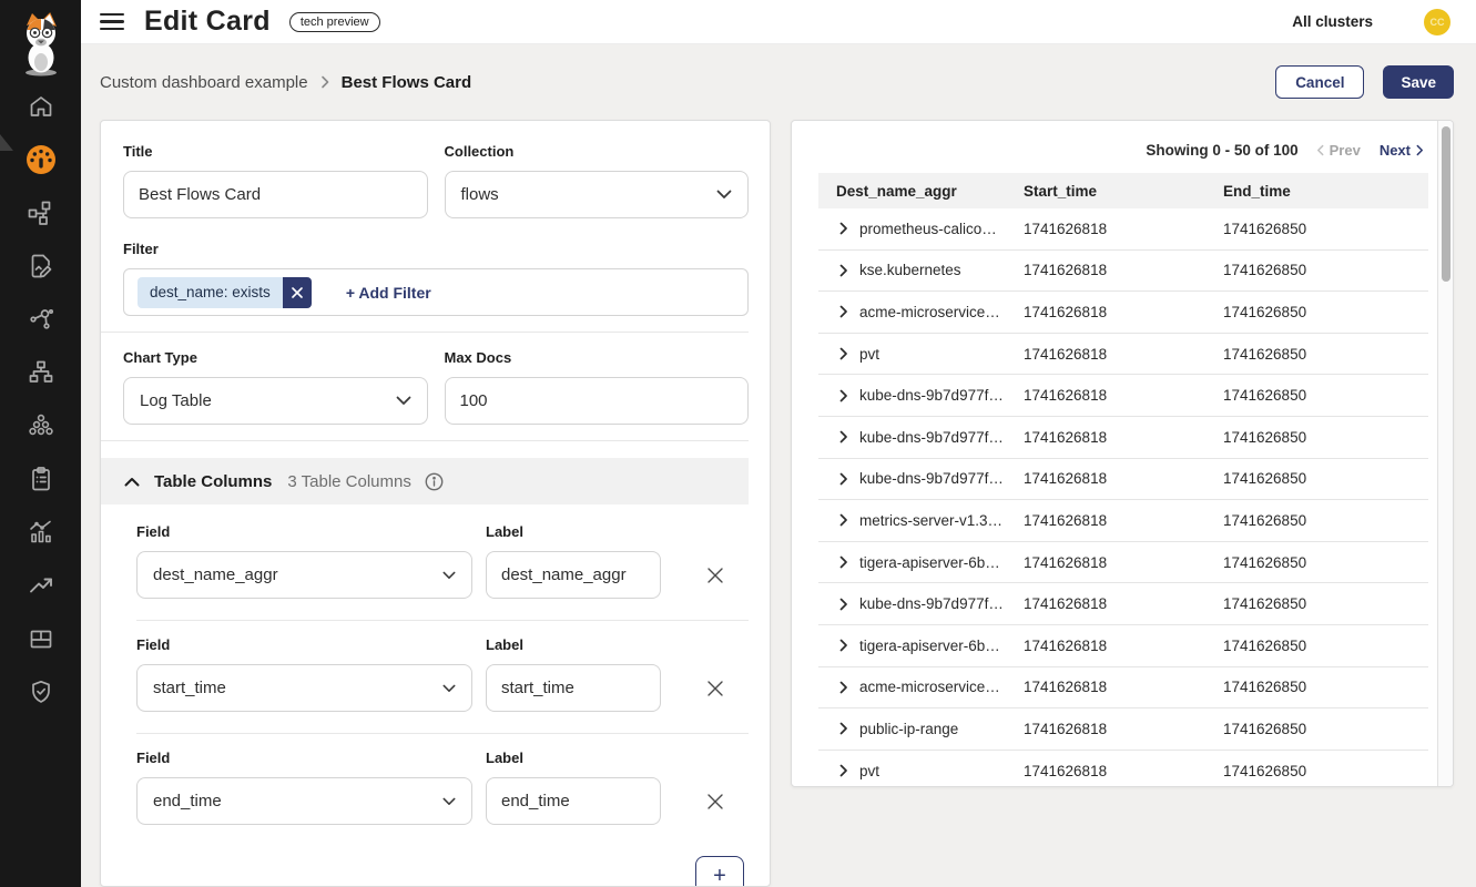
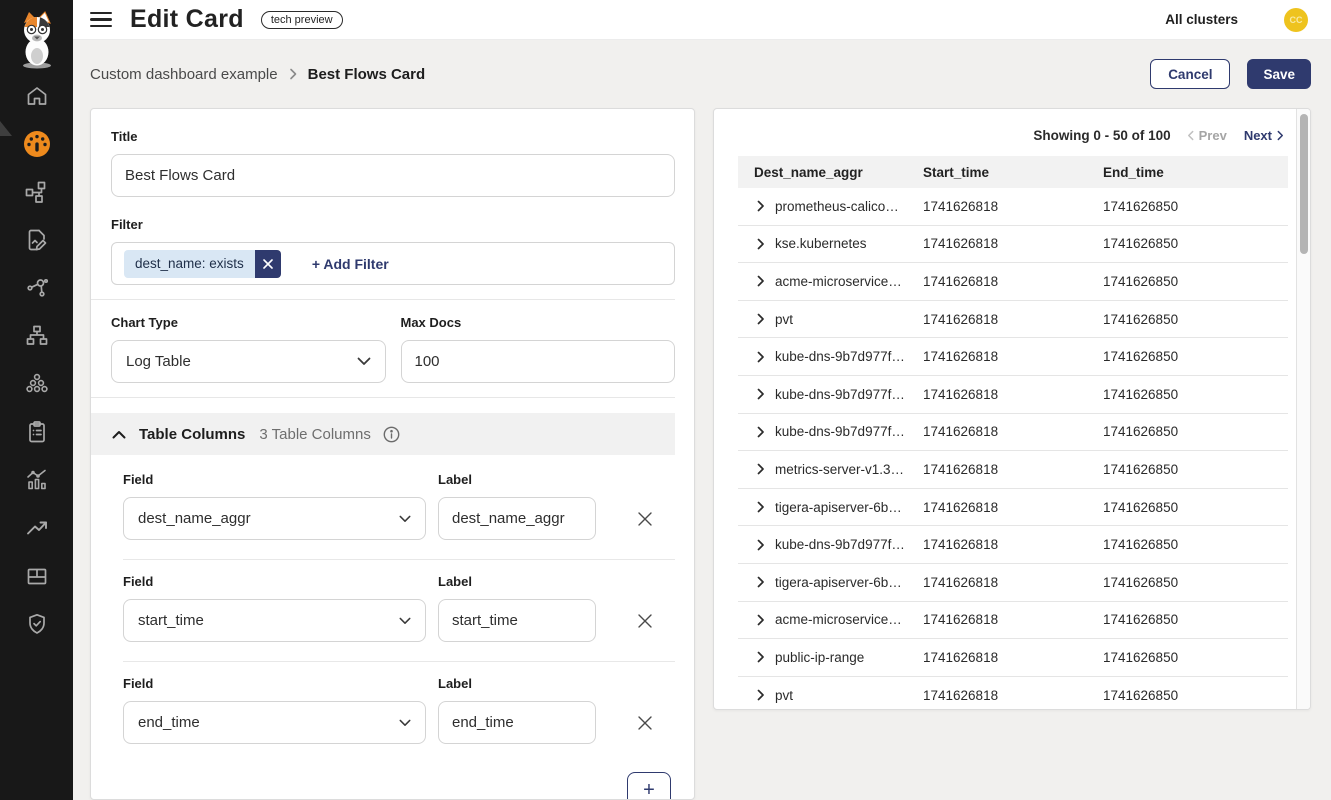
  Edit Card
  tech preview
  All clusters
  CC
  Custom dashboard example
  Best Flows Card
  Cancel
  Save
  Title
  Best Flows Card
- Collection
- flows
  Filter
  dest_name: exists
  + Add Filter
  Chart Type
  Log Table
  Max Docs
  100
  Table Columns
  3 Table Columns
  Field
  dest_name_aggr
  Label
  dest_name_aggr
  Field
  start_time
  Label
  start_time
  Field
  end_time
  Label
  end_time
  +
  Showing 0 - 50 of 100
  Prev
  Next
  Dest_name_aggr
  Start_time
  End_time
  prometheus-calico…
  1741626818
  1741626850
  kse.kubernetes
  1741626818
  1741626850
  acme-microservice…
  1741626818
  1741626850
  pvt
  1741626818
  1741626850
  kube-dns-9b7d977f…
  1741626818
  1741626850
  kube-dns-9b7d977f…
  1741626818
  1741626850
  kube-dns-9b7d977f…
  1741626818
  1741626850
  metrics-server-v1.3…
  1741626818
  1741626850
  tigera-apiserver-6b…
  1741626818
  1741626850
  kube-dns-9b7d977f…
  1741626818
  1741626850
  tigera-apiserver-6b…
  1741626818
  1741626850
  acme-microservice…
  1741626818
  1741626850
  public-ip-range
  1741626818
  1741626850
  pvt
  1741626818
  1741626850
